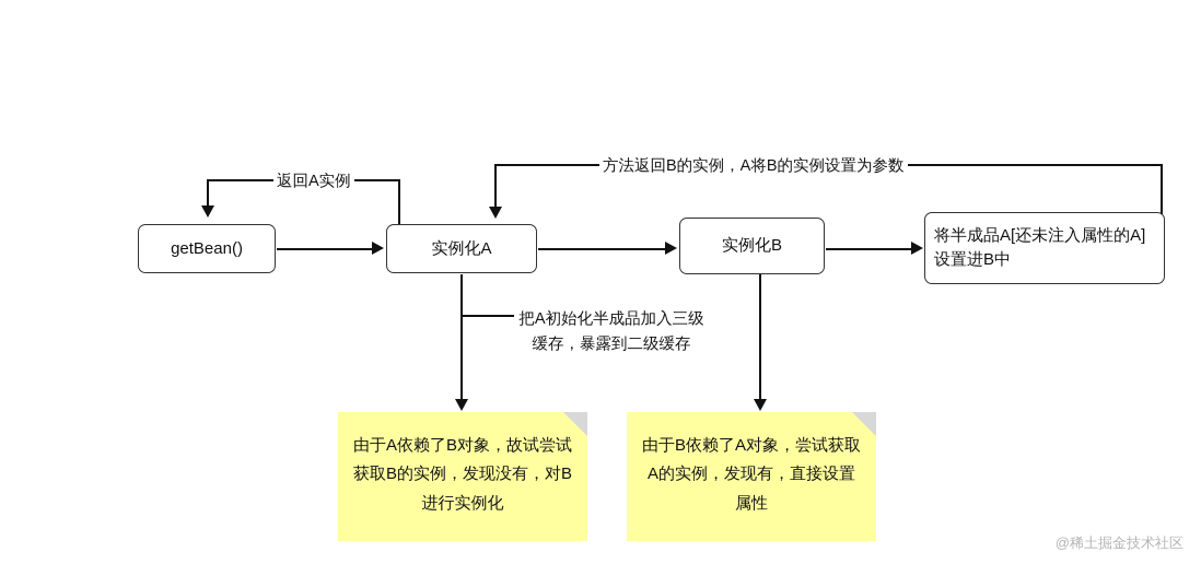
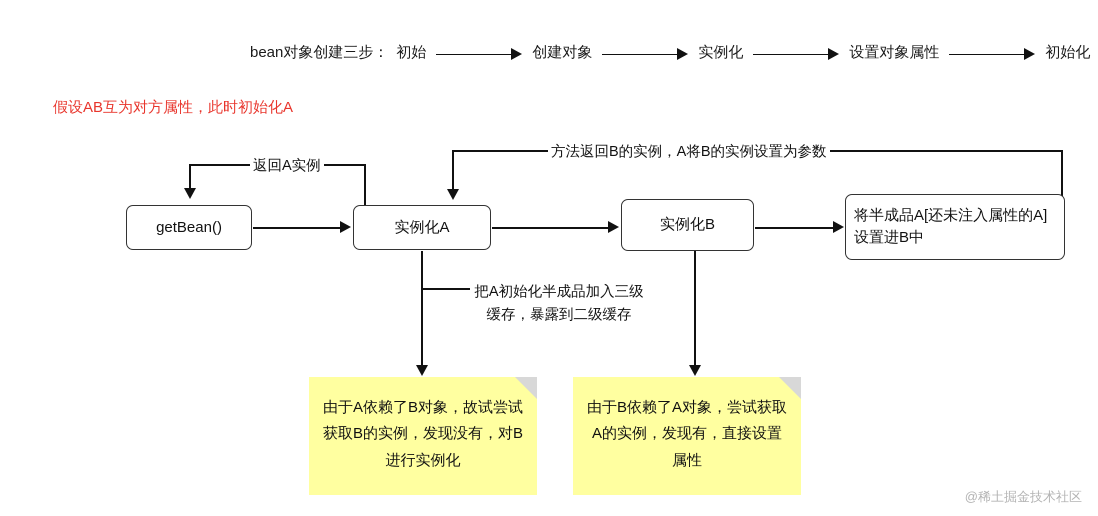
+ bean对象创建三步：
+ 初始
+ 创建对象
+ 实例化
+ 设置对象属性
+ 初始化
+ 假设AB互为对方属性，此时初始化A
  返回A实例
  方法返回B的实例，A将B的实例设置为参数
  把A初始化半成品加入三级缓存，暴露到二级缓存
  getBean()
  实例化A
  实例化B
  将半成品A[还未注入属性的A]设置进B中
  由于A依赖了B对象，故试尝试获取B的实例，发现没有，对B进行实例化
  由于B依赖了A对象，尝试获取A的实例，发现有，直接设置属性
  @稀土掘金技术社区
